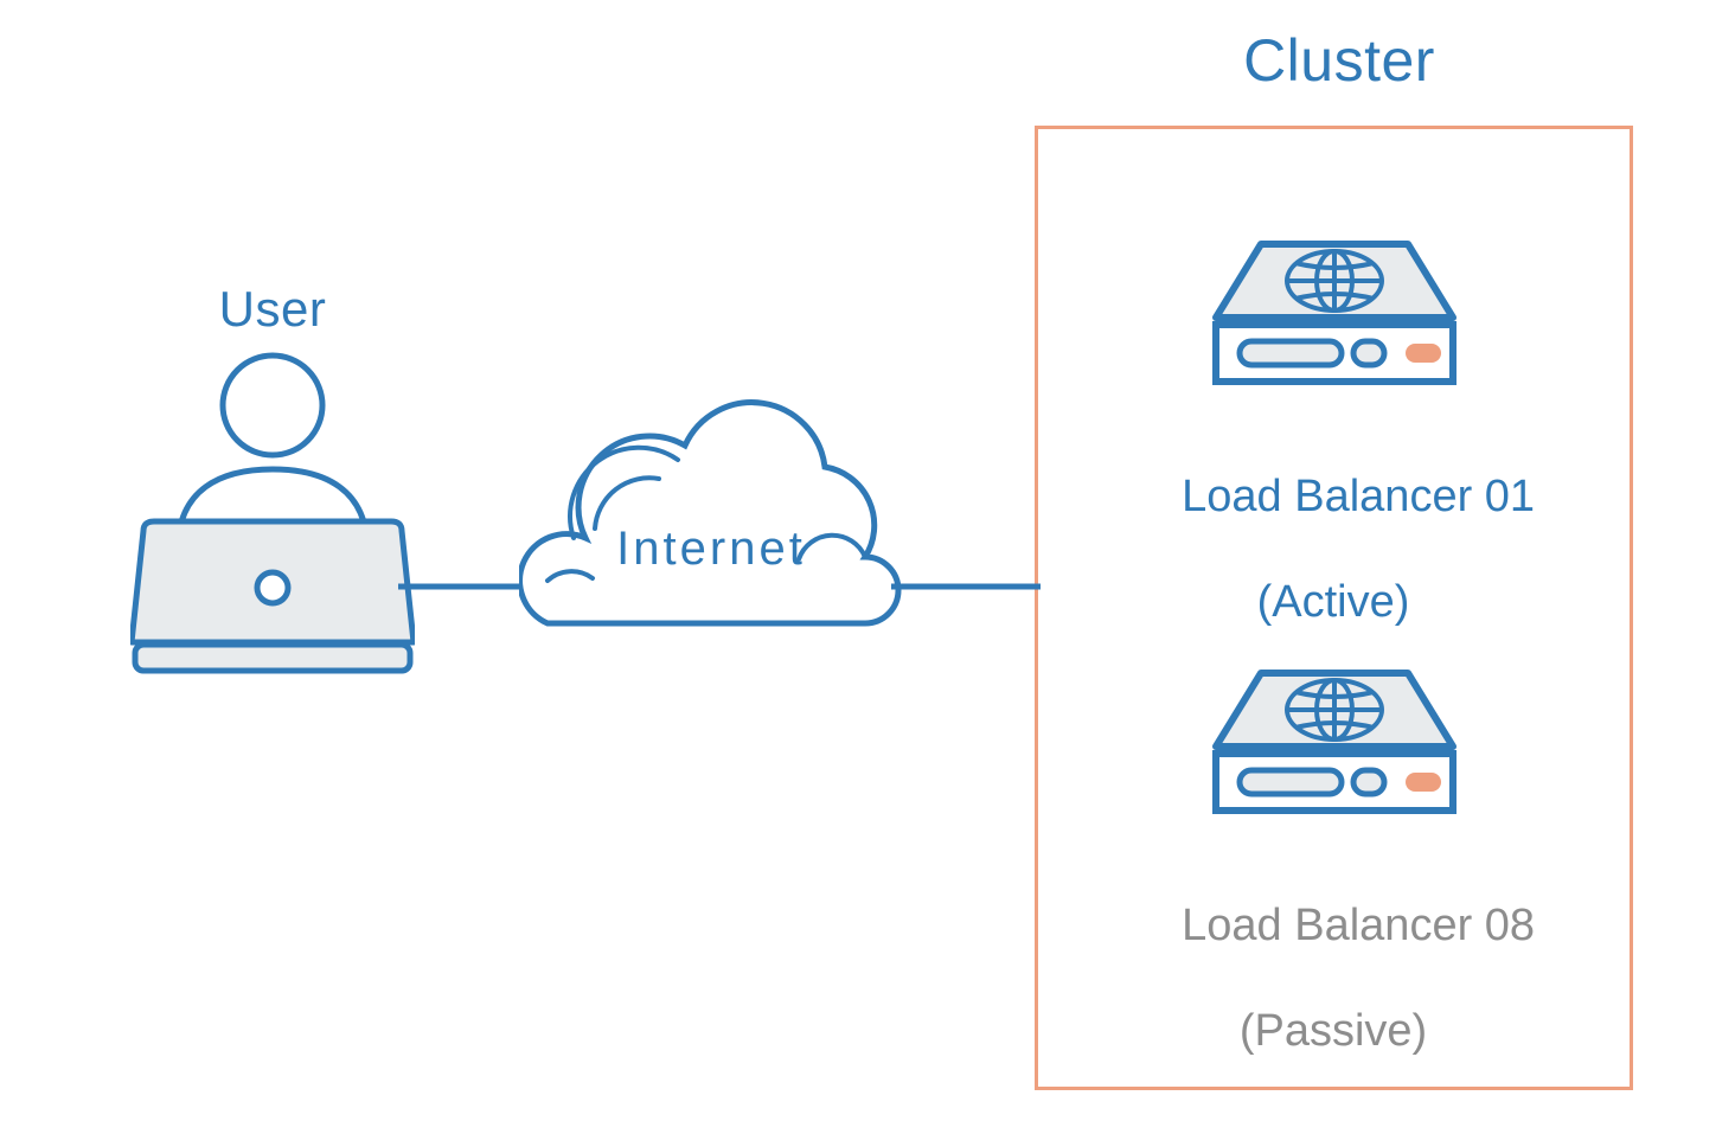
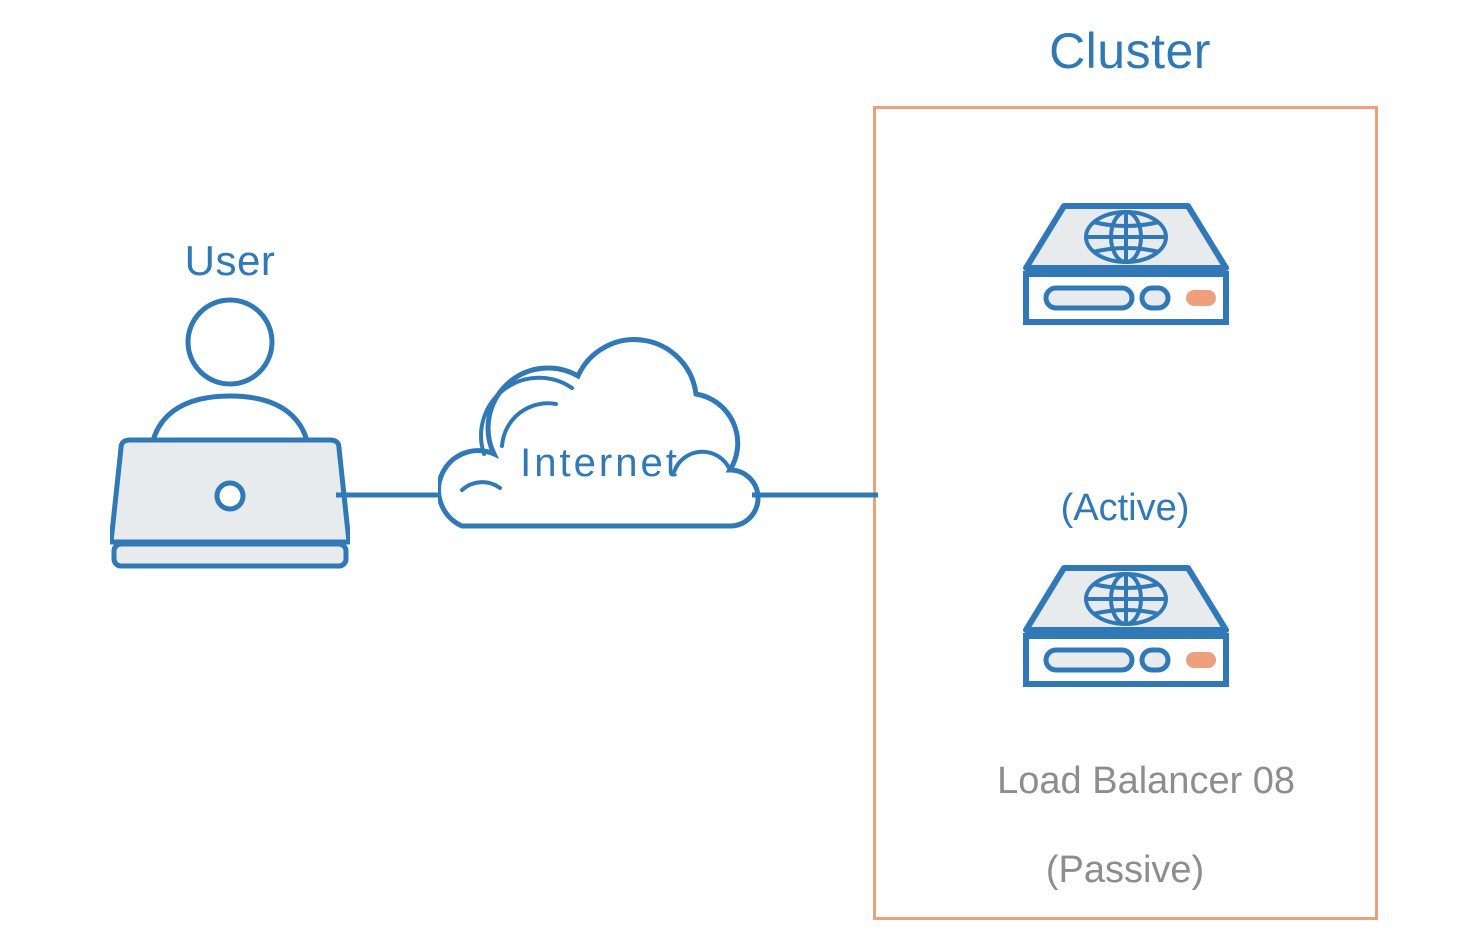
  Cluster
  User
  Internet
- Load Balancer 01
  (Active)
  Load Balancer 08
  (Passive)
